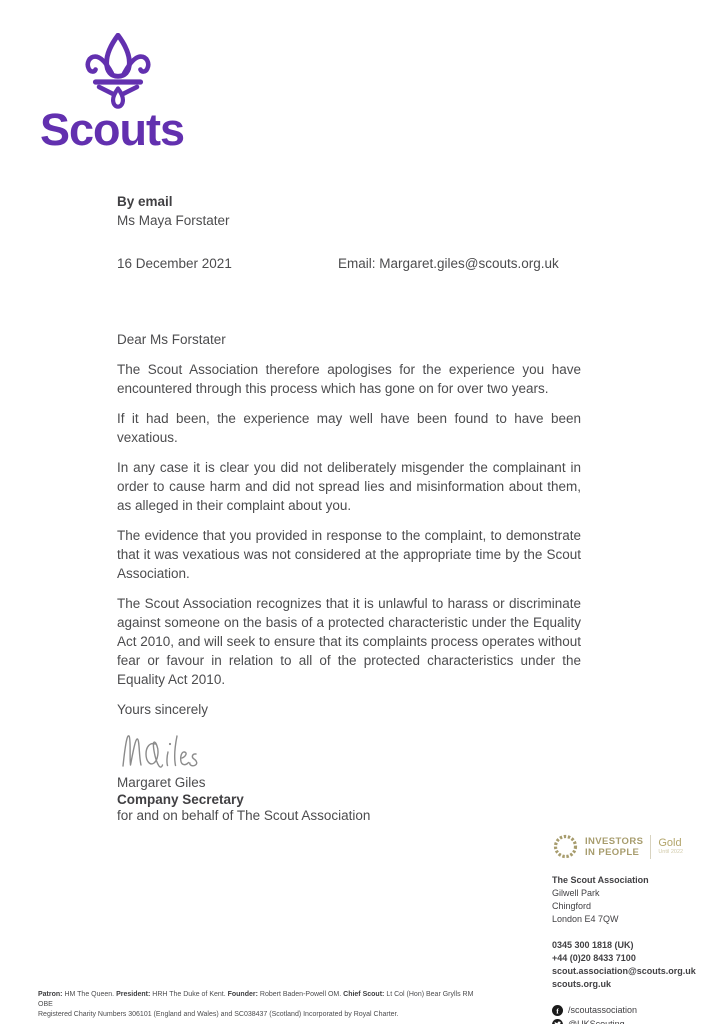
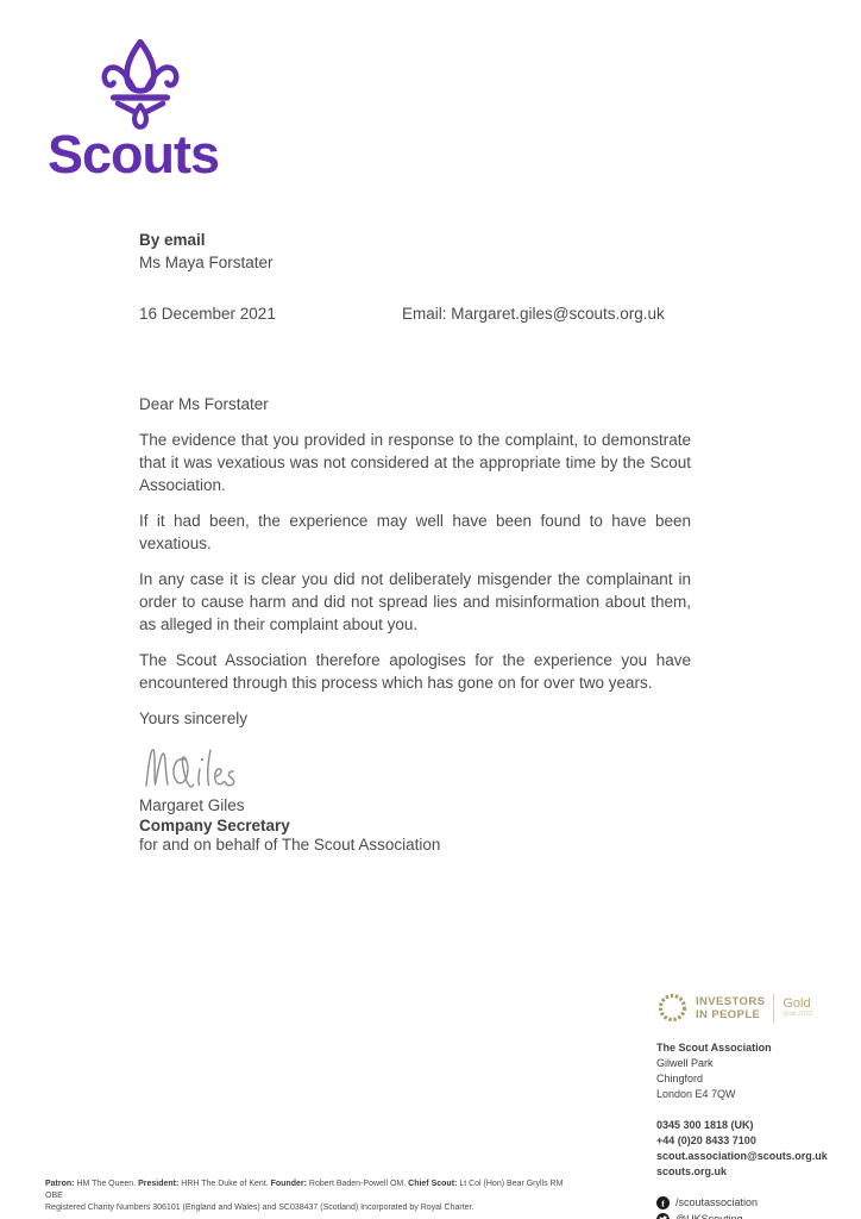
  Scouts
  By email
  Ms Maya Forstater
  16 December 2021
  Email: Margaret.giles@scouts.org.uk
  Dear Ms Forstater
- The Scout Association therefore apologises for the experience you have encountered through this process which has gone on for over two years.
+ The evidence that you provided in response to the complaint, to demonstrate that it was vexatious was not considered at the appropriate time by the Scout Association.
  If it had been, the experience may well have been found to have been vexatious.
  In any case it is clear you did not deliberately misgender the complainant in order to cause harm and did not spread lies and misinformation about them, as alleged in their complaint about you.
- The evidence that you provided in response to the complaint, to demonstrate that it was vexatious was not considered at the appropriate time by the Scout Association.
+ The Scout Association therefore apologises for the experience you have encountered through this process which has gone on for over two years.
- The Scout Association recognizes that it is unlawful to harass or discriminate against someone on the basis of a protected characteristic under the Equality Act 2010, and will seek to ensure that its complaints process operates without fear or favour in relation to all of the protected characteristics under the Equality Act 2010.
  Yours sincerely
  Margaret Giles
  Company Secretary
  for and on behalf of The Scout Association
  INVESTORS
  IN PEOPLE
  Gold
  The Scout Association
  Gilwell Park
  Chingford
  London E4 7QW
  0345 300 1818 (UK)
  +44 (0)20 8433 7100
  scout.association@scouts.org.uk
  scouts.org.uk
  f
  /scoutassociation
